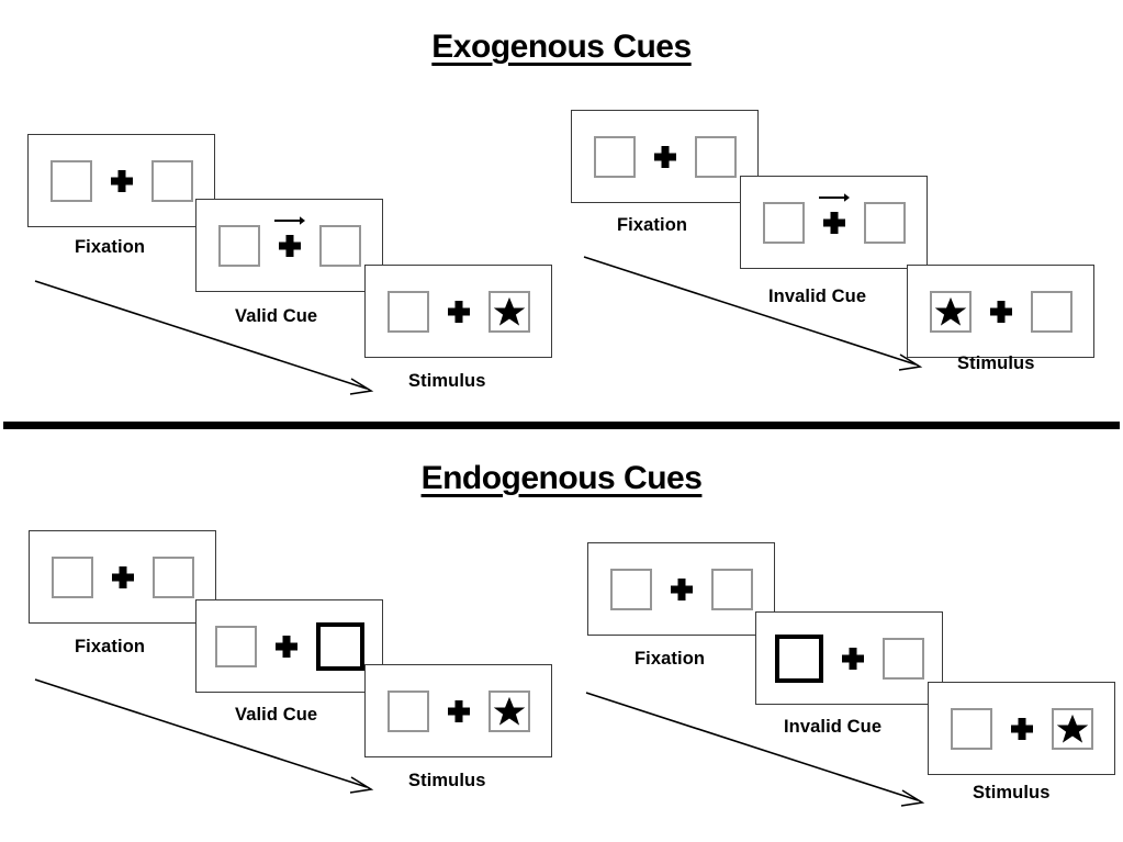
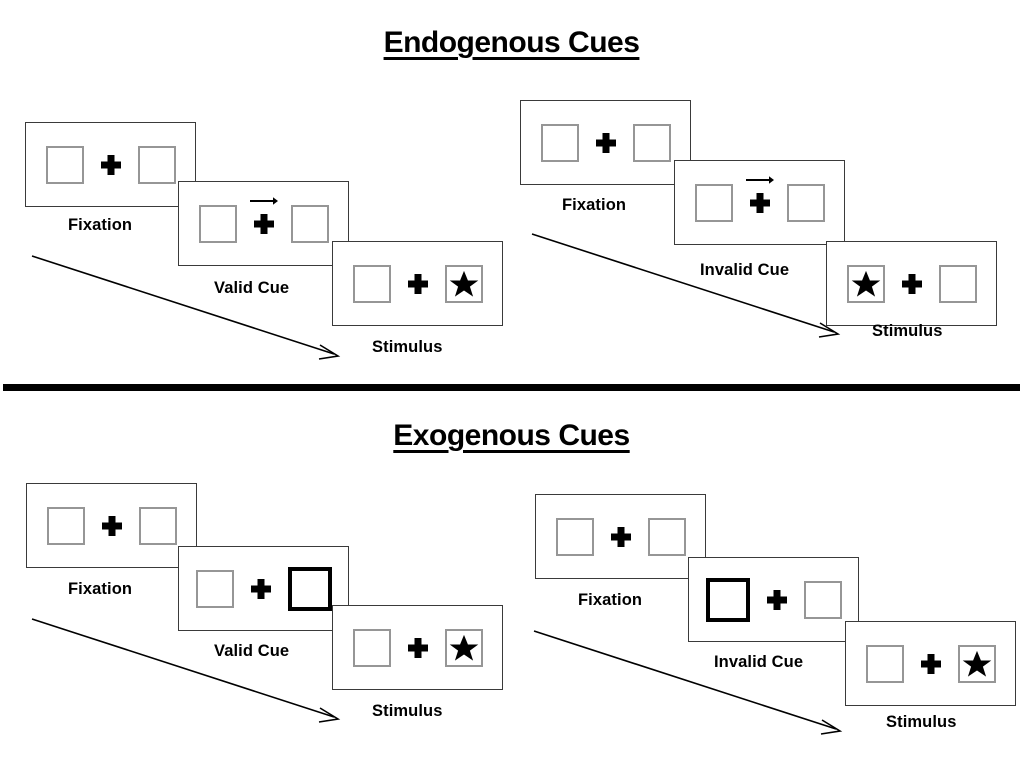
- Exogenous Cues
+ Endogenous Cues
  Fixation
  Valid Cue
  Stimulus
  Fixation
  Invalid Cue
  Stimulus
- Endogenous Cues
+ Exogenous Cues
  Fixation
  Valid Cue
  Stimulus
  Fixation
  Invalid Cue
  Stimulus
